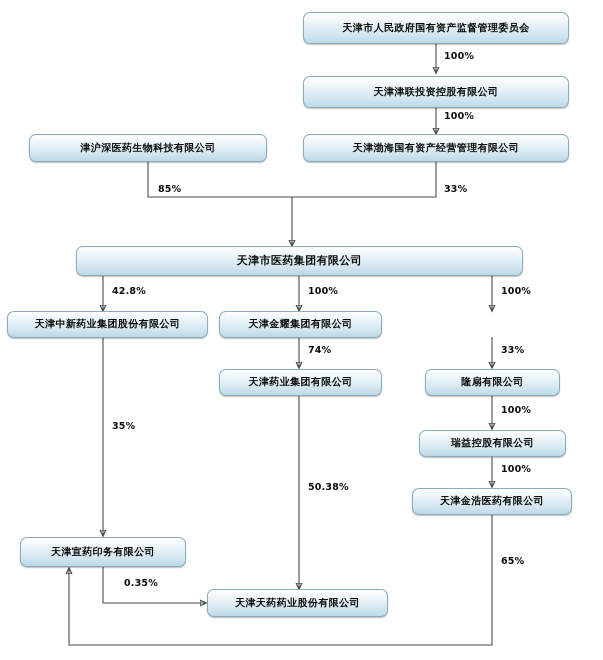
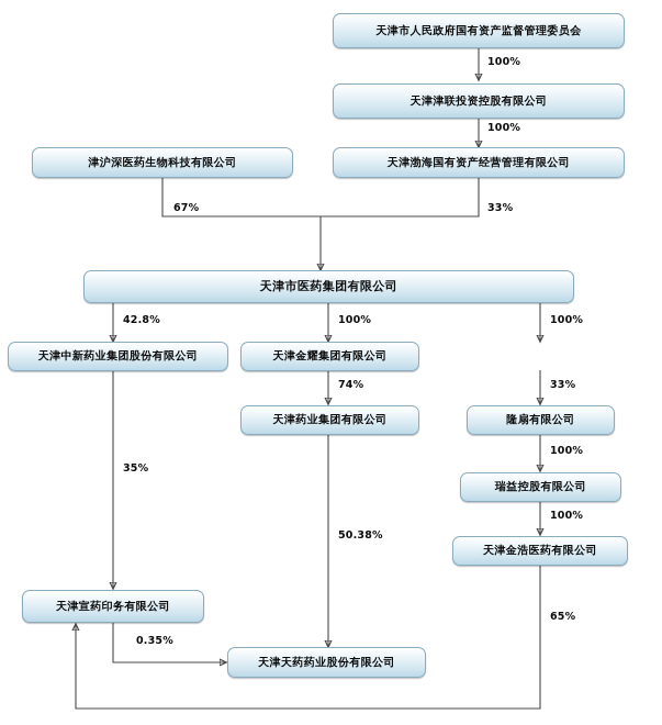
  天津市人民政府国有资产监督管理委员会
  天津津联投资控股有限公司
  天津渤海国有资产经营管理有限公司
  津沪深医药生物科技有限公司
  天津市医药集团有限公司
  天津中新药业集团股份有限公司
  天津金耀集团有限公司
  天津药业集团有限公司
  隆扇有限公司
  瑞益控股有限公司
  天津金浩医药有限公司
  天津宣药印务有限公司
  天津天药药业股份有限公司
  100%
  100%
- 85%
+ 67%
  33%
  42.8%
  100%
  100%
  74%
  33%
  100%
  100%
  35%
  0.35%
  50.38%
  65%
